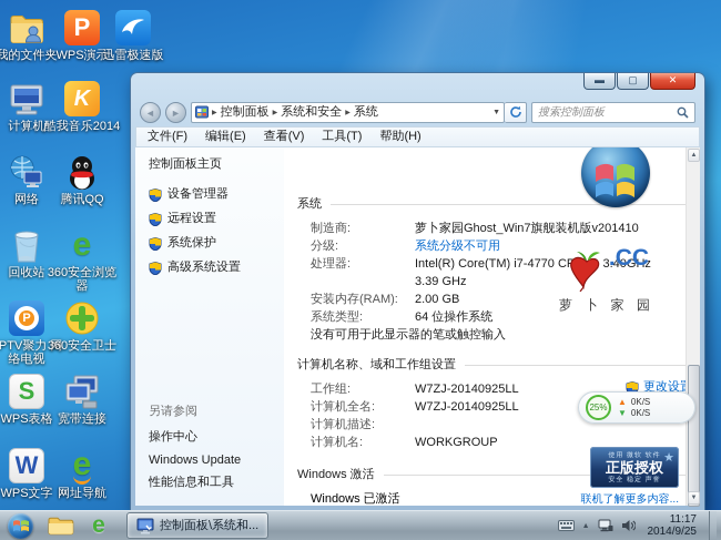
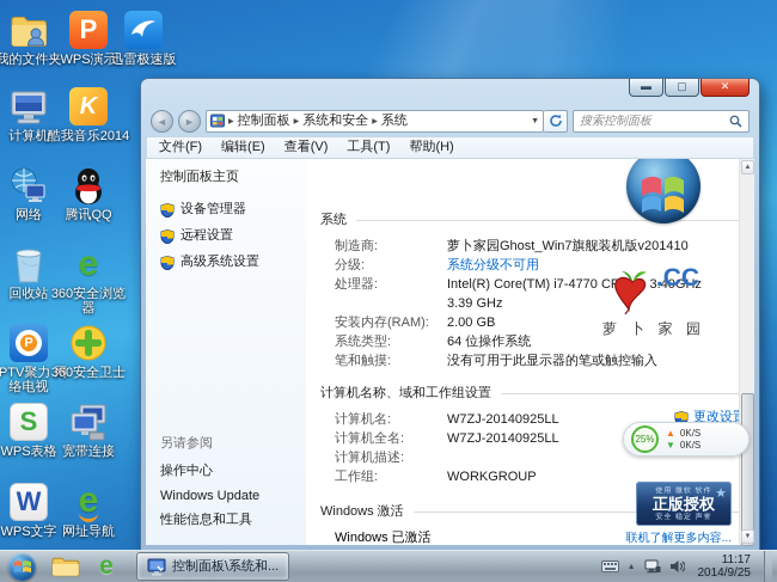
  我的文件夹
  P
  WPS演示
  迅雷极速版
  计算机
  K
  酷我音乐2014
  网络
  腾讯QQ
  回收站
  e
  360安全浏览器
  P
  PTV聚力 网络电视
  360安全卫士
  S
  WPS表格
  宽带连接
  W
  WPS文字
  e
  网址导航
  ▬
  ▢
  ✕
  ◄
  ►
  控制面板
  系统和安全
  系统
  搜索控制面板
  文件(F)
  编辑(E)
  查看(V)
  工具(T)
  帮助(H)
  控制面板主页
  设备管理器
  远程设置
- 系统保护
  高级系统设置
  另请参阅
  操作中心
  Windows Update
  性能信息和工具
  系统
  制造商:
  萝卜家园Ghost_Win7旗舰装机版v201410
  分级:
  系统分级不可用
  处理器:
  Intel(R) Core(TM) i7-4770 C 3.40GHz
  3.39 GHz
  安装内存(RAM):
  2.00 GB
  系统类型:
  64 位操作系统
+ 笔和触摸:
  没有可用于此显示器的笔或触控输入
  .CC
  萝 卜 家 园
  计算机名称、域和工作组设置
- 工作组:
+ 计算机名:
  W7ZJ-20140925LL
  计算机全名:
  W7ZJ-20140925LL
  计算机描述:
- 计算机名:
+ 工作组:
  WORKGROUP
  更改设
  Windows 激活
  Windows 已激活
  正版授权
  ★
  联机了解更多内容...
  25%
  ▲
  0K/S
  ▼
  0K/S
  e
  控制面板\系统和...
  11:17
  2014/9/25
